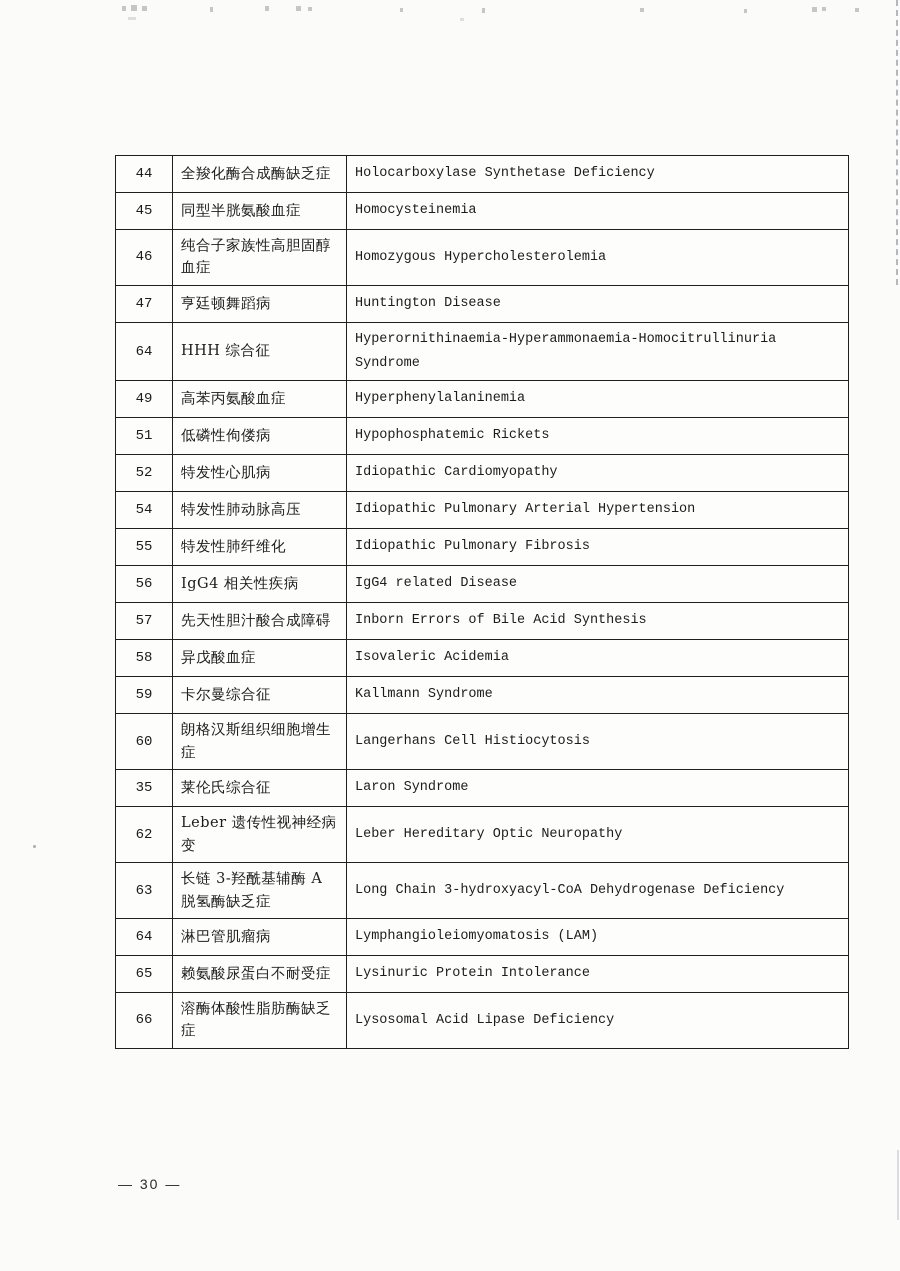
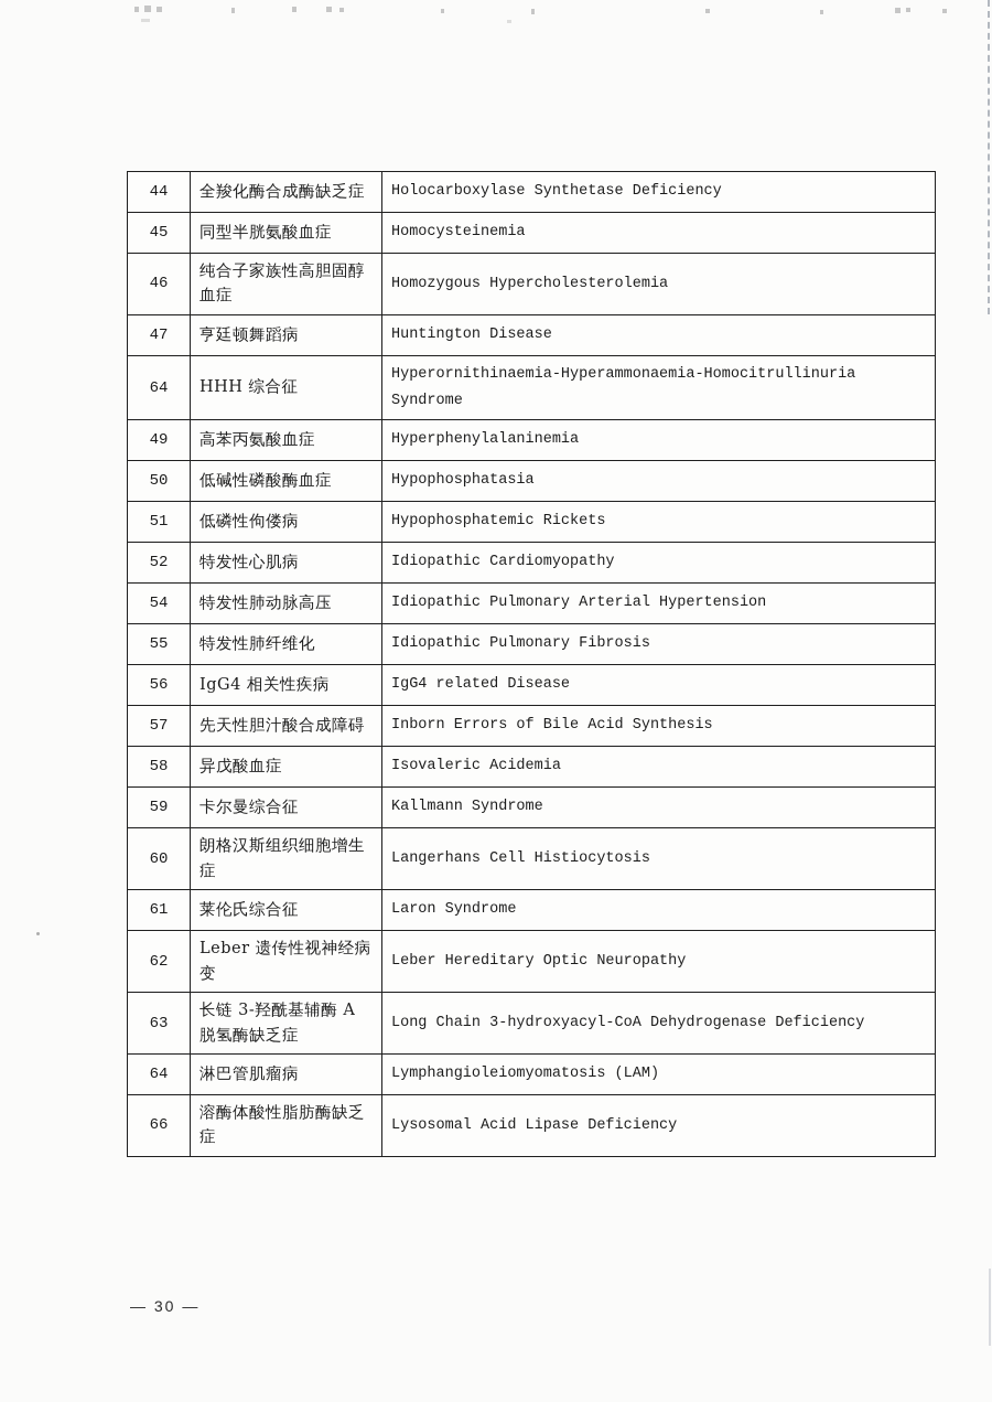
  44	全羧化酶合成酶缺乏症	Holocarboxylase Synthetase Deficiency
  45	同型半胱氨酸血症	Homocysteinemia
  46	纯合子家族性高胆固醇血症	Homozygous Hypercholesterolemia
  47	亨廷顿舞蹈病	Huntington Disease
  64	HHH 综合征	Hyperornithinaemia-Hyperammonaemia-Homocitrullinuria Syndrome
  49	高苯丙氨酸血症	Hyperphenylalaninemia
+ 50	低碱性磷酸酶血症	Hypophosphatasia
  51	低磷性佝偻病	Hypophosphatemic Rickets
  52	特发性心肌病	Idiopathic Cardiomyopathy
  54	特发性肺动脉高压	Idiopathic Pulmonary Arterial Hypertension
  55	特发性肺纤维化	Idiopathic Pulmonary Fibrosis
  56	IgG4 相关性疾病	IgG4 related Disease
  57	先天性胆汁酸合成障碍	Inborn Errors of Bile Acid Synthesis
  58	异戊酸血症	Isovaleric Acidemia
  59	卡尔曼综合征	Kallmann Syndrome
  60	朗格汉斯组织细胞增生症	Langerhans Cell Histiocytosis
- 35	莱伦氏综合征	Laron Syndrome
+ 61	莱伦氏综合征	Laron Syndrome
  62	Leber 遗传性视神经病变	Leber Hereditary Optic Neuropathy
  63	长链 3-羟酰基辅酶 A 脱氢酶缺乏症	Long Chain 3-hydroxyacyl-CoA Dehydrogenase Deficiency
  64	淋巴管肌瘤病	Lymphangioleiomyomatosis (LAM)
- 65	赖氨酸尿蛋白不耐受症	Lysinuric Protein Intolerance
  66	溶酶体酸性脂肪酶缺乏症	Lysosomal Acid Lipase Deficiency
  — 30 —
